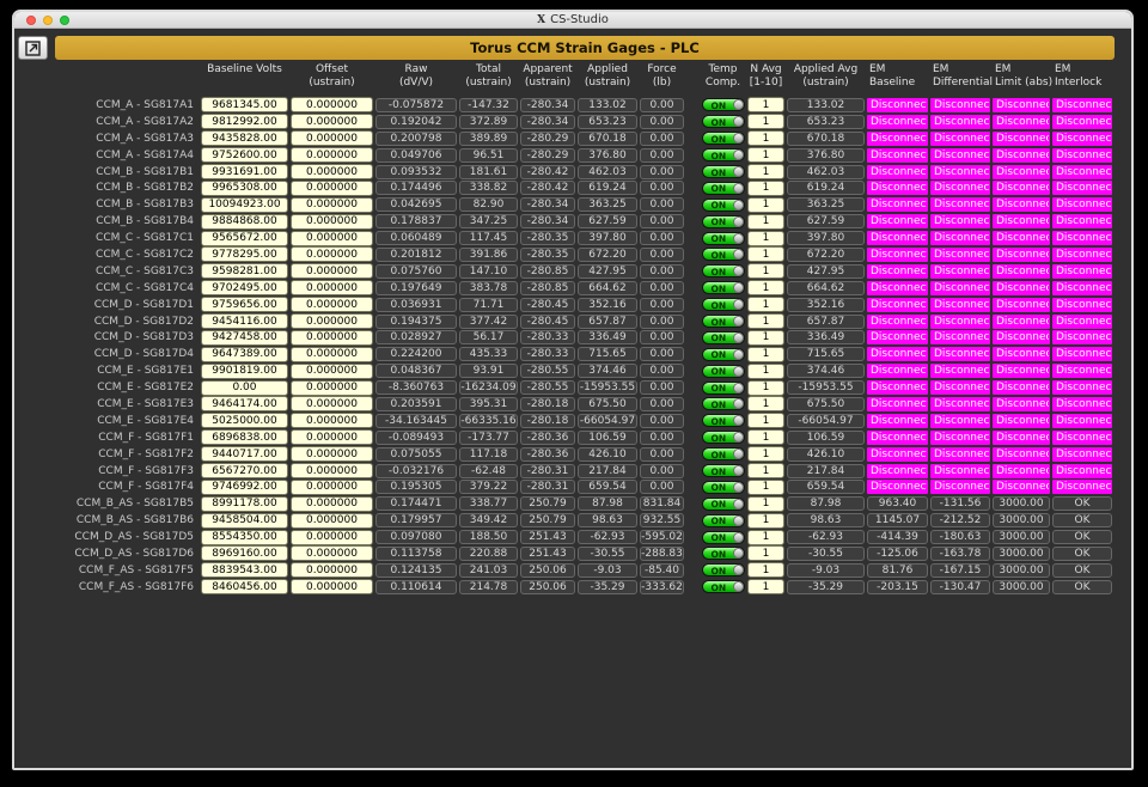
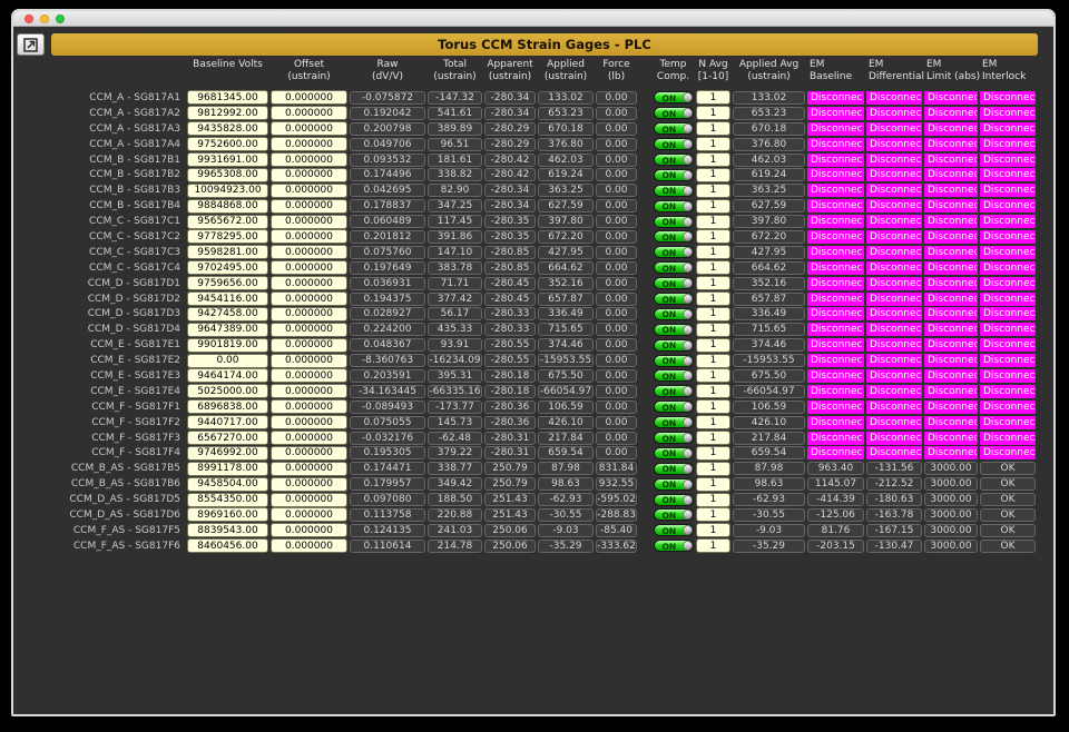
- X CS-Studio
  Torus CCM Strain Gages - PLC
  Baseline Volts
  Offset
  (ustrain)
  Raw
  (dV/V)
  Total
  (ustrain)
  Apparent
  (ustrain)
  Applied
  (ustrain)
  Force
  (lb)
  Temp
  Comp.
  N Avg
  [1-10]
  Applied Avg
  (ustrain)
  EM
  Baseline
  EM
  Differential
  EM
  Limit (abs)
  EM
  Interlock
  CCM_A - SG817A1
  9681345.00
  0.000000
  -0.075872
  -147.32
  -280.34
  133.02
  0.00
  ON
  1
  133.02
  Disconnec
  Disconnec
  Disconnec
  Disconnec
  CCM_A - SG817A2
  9812992.00
  0.000000
  0.192042
- 372.89
+ 541.61
  -280.34
  653.23
  0.00
  ON
  1
  653.23
  Disconnec
  Disconnec
  Disconnec
  Disconnec
  CCM_A - SG817A3
  9435828.00
  0.000000
  0.200798
  389.89
  -280.29
  670.18
  0.00
  ON
  1
  670.18
  Disconnec
  Disconnec
  Disconnec
  Disconnec
  CCM_A - SG817A4
  9752600.00
  0.000000
  0.049706
  96.51
  -280.29
  376.80
  0.00
  ON
  1
  376.80
  Disconnec
  Disconnec
  Disconnec
  Disconnec
  CCM_B - SG817B1
  9931691.00
  0.000000
  0.093532
  181.61
  -280.42
  462.03
  0.00
  ON
  1
  462.03
  Disconnec
  Disconnec
  Disconnec
  Disconnec
  CCM_B - SG817B2
  9965308.00
  0.000000
  0.174496
  338.82
  -280.42
  619.24
  0.00
  ON
  1
  619.24
  Disconnec
  Disconnec
  Disconnec
  Disconnec
  CCM_B - SG817B3
  10094923.00
  0.000000
  0.042695
  82.90
  -280.34
  363.25
  0.00
  ON
  1
  363.25
  Disconnec
  Disconnec
  Disconnec
  Disconnec
  CCM_B - SG817B4
  9884868.00
  0.000000
  0.178837
  347.25
  -280.34
  627.59
  0.00
  ON
  1
  627.59
  Disconnec
  Disconnec
  Disconnec
  Disconnec
  CCM_C - SG817C1
  9565672.00
  0.000000
  0.060489
  117.45
  -280.35
  397.80
  0.00
  ON
  1
  397.80
  Disconnec
  Disconnec
  Disconnec
  Disconnec
  CCM_C - SG817C2
  9778295.00
  0.000000
  0.201812
  391.86
  -280.35
  672.20
  0.00
  ON
  1
  672.20
  Disconnec
  Disconnec
  Disconnec
  Disconnec
  CCM_C - SG817C3
  9598281.00
  0.000000
  0.075760
  147.10
  -280.85
  427.95
  0.00
  ON
  1
  427.95
  Disconnec
  Disconnec
  Disconnec
  Disconnec
  CCM_C - SG817C4
  9702495.00
  0.000000
  0.197649
  383.78
  -280.85
  664.62
  0.00
  ON
  1
  664.62
  Disconnec
  Disconnec
  Disconnec
  Disconnec
  CCM_D - SG817D1
  9759656.00
  0.000000
  0.036931
  71.71
  -280.45
  352.16
  0.00
  ON
  1
  352.16
  Disconnec
  Disconnec
  Disconnec
  Disconnec
  CCM_D - SG817D2
  9454116.00
  0.000000
  0.194375
  377.42
  -280.45
  657.87
  0.00
  ON
  1
  657.87
  Disconnec
  Disconnec
  Disconnec
  Disconnec
  CCM_D - SG817D3
  9427458.00
  0.000000
  0.028927
  56.17
  -280.33
  336.49
  0.00
  ON
  1
  336.49
  Disconnec
  Disconnec
  Disconnec
  Disconnec
  CCM_D - SG817D4
  9647389.00
  0.000000
  0.224200
  435.33
  -280.33
  715.65
  0.00
  ON
  1
  715.65
  Disconnec
  Disconnec
  Disconnec
  Disconnec
  CCM_E - SG817E1
  9901819.00
  0.000000
  0.048367
  93.91
  -280.55
  374.46
  0.00
  ON
  1
  374.46
  Disconnec
  Disconnec
  Disconnec
  Disconnec
  CCM_E - SG817E2
  0.00
  0.000000
  -8.360763
  -16234.09
  -280.55
  -15953.55
  0.00
  ON
  1
  -15953.55
  Disconnec
  Disconnec
  Disconnec
  Disconnec
  CCM_E - SG817E3
  9464174.00
  0.000000
  0.203591
  395.31
  -280.18
  675.50
  0.00
  ON
  1
  675.50
  Disconnec
  Disconnec
  Disconnec
  Disconnec
  CCM_E - SG817E4
  5025000.00
  0.000000
  -34.163445
  -66335.16
  -280.18
  -66054.97
  0.00
  ON
  1
  -66054.97
  Disconnec
  Disconnec
  Disconnec
  Disconnec
  CCM_F - SG817F1
  6896838.00
  0.000000
  -0.089493
  -173.77
  -280.36
  106.59
  0.00
  ON
  1
  106.59
  Disconnec
  Disconnec
  Disconnec
  Disconnec
  CCM_F - SG817F2
  9440717.00
  0.000000
  0.075055
- 117.18
+ 145.73
  -280.36
  426.10
  0.00
  ON
  1
  426.10
  Disconnec
  Disconnec
  Disconnec
  Disconnec
  CCM_F - SG817F3
  6567270.00
  0.000000
  -0.032176
  -62.48
  -280.31
  217.84
  0.00
  ON
  1
  217.84
  Disconnec
  Disconnec
  Disconnec
  Disconnec
  CCM_F - SG817F4
  9746992.00
  0.000000
  0.195305
  379.22
  -280.31
  659.54
  0.00
  ON
  1
  659.54
  Disconnec
  Disconnec
  Disconnec
  Disconnec
  CCM_B_AS - SG817B5
  8991178.00
  0.000000
  0.174471
  338.77
  250.79
  87.98
  831.84
  ON
  1
  87.98
  963.40
  -131.56
  3000.00
  OK
  CCM_B_AS - SG817B6
  9458504.00
  0.000000
  0.179957
  349.42
  250.79
  98.63
  932.55
  ON
  1
  98.63
  1145.07
  -212.52
  3000.00
  OK
  CCM_D_AS - SG817D5
  8554350.00
  0.000000
  0.097080
  188.50
  251.43
  -62.93
  -595.02
  ON
  1
  -62.93
  -414.39
  -180.63
  3000.00
  OK
  CCM_D_AS - SG817D6
  8969160.00
  0.000000
  0.113758
  220.88
  251.43
  -30.55
  -288.83
  ON
  1
  -30.55
  -125.06
  -163.78
  3000.00
  OK
  CCM_F_AS - SG817F5
  8839543.00
  0.000000
  0.124135
  241.03
  250.06
  -9.03
  -85.40
  ON
  1
  -9.03
  81.76
  -167.15
  3000.00
  OK
  CCM_F_AS - SG817F6
  8460456.00
  0.000000
  0.110614
  214.78
  250.06
  -35.29
  -333.62
  ON
  1
  -35.29
  -203.15
  -130.47
  3000.00
  OK
